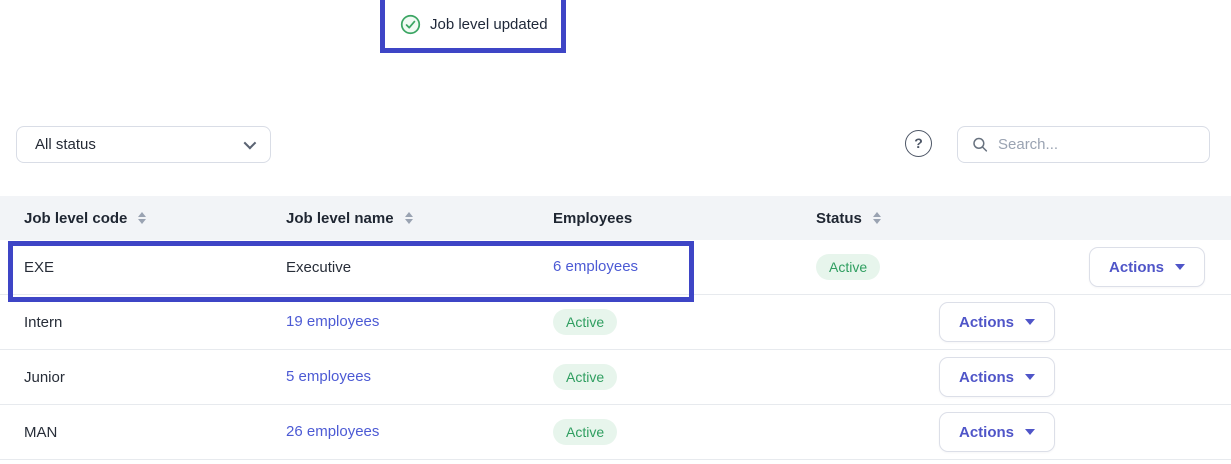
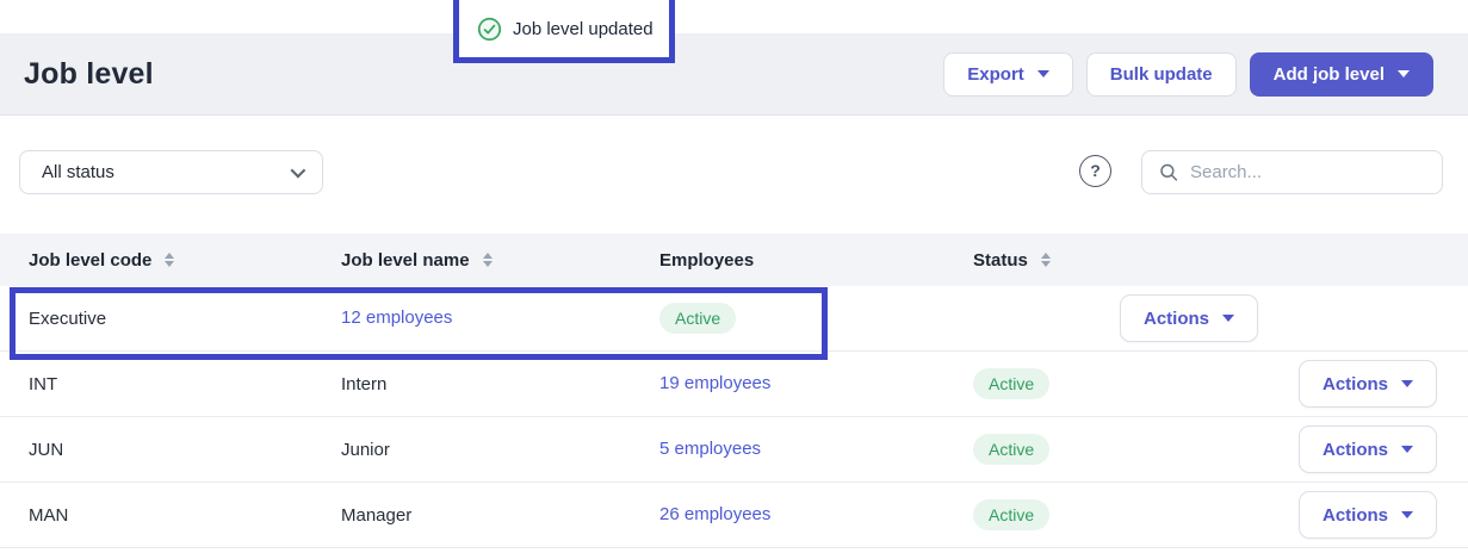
+ Job level
+ Export
+ Bulk update
+ Add job level
  Job level updated
  All status
  ?
  Search...
  Job level code
  Job level name
  Employees
  Status
- EXE
  Executive
- 6 employees
+ 12 employees
  Active
  Actions
+ INT
  Intern
  19 employees
  Active
  Actions
+ JUN
  Junior
  5 employees
  Active
  Actions
  MAN
+ Manager
  26 employees
  Active
  Actions
